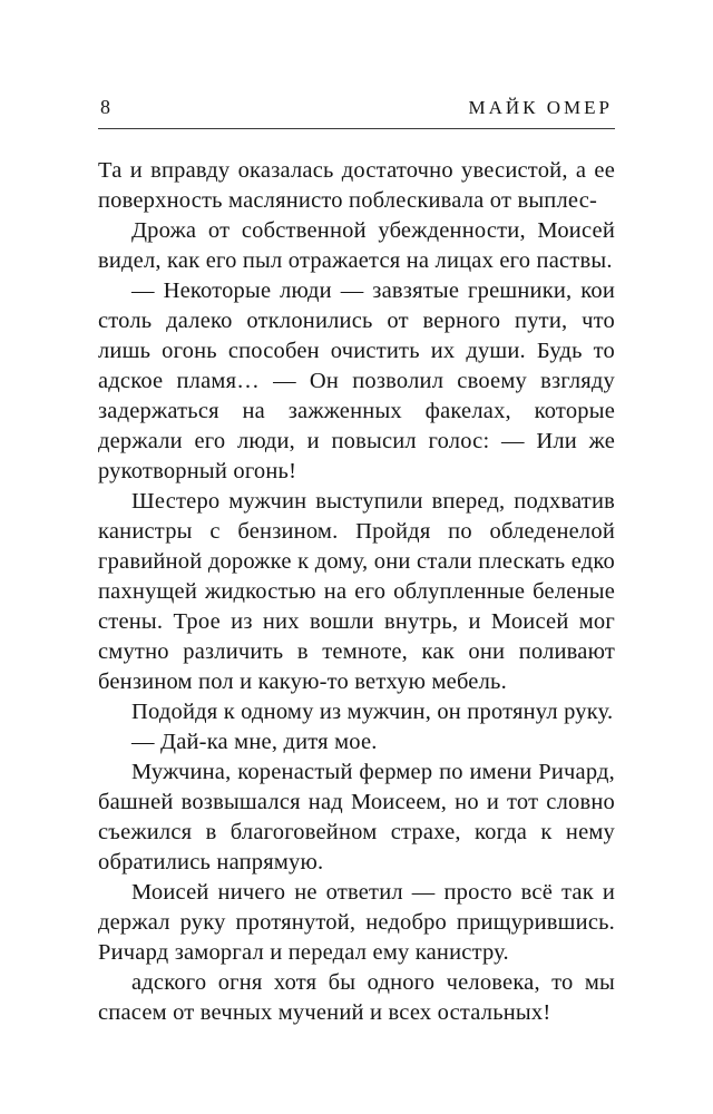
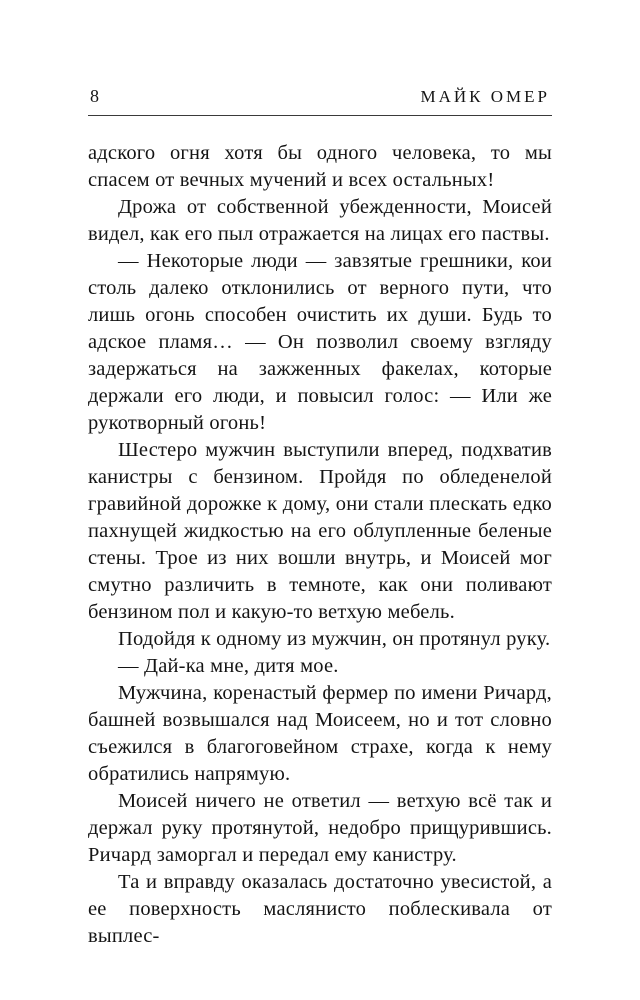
  8
  МАЙК ОМЕР
- Та и вправду оказалась достаточно увесистой, а ее поверхность маслянисто поблескивала от выплес-
+ адского огня хотя бы одного человека, то мы спасем от вечных мучений и всех остальных!
  Дрожа от собственной убежденности, Моисей видел, как его пыл отражается на лицах его паствы.
  — Некоторые люди — завзятые грешники, кои столь далеко отклонились от верного пути, что лишь огонь способен очистить их души. Будь то адское пламя… — Он позволил своему взгляду задержаться на зажженных факелах, которые держали его люди, и повысил голос: — Или же рукотворный огонь!
  Шестеро мужчин выступили вперед, подхватив канистры с бензином. Пройдя по обледенелой гравийной дорожке к дому, они стали плескать едко пахнущей жидкостью на его облупленные беленые стены. Трое из них вошли внутрь, и Моисей мог смутно различить в темноте, как они поливают бензином пол и какую-то ветхую мебель.
  Подойдя к одному из мужчин, он протянул руку.
  — Дай-ка мне, дитя мое.
  Мужчина, коренастый фермер по имени Ричард, башней возвышался над Моисеем, но и тот словно съежился в благоговейном страхе, когда к нему обратились напрямую.
- Моисей ничего не ответил — просто всё так и держал руку протянутой, недобро прищурившись. Ричард заморгал и передал ему канистру.
+ Моисей ничего не ответил — ветхую всё так и держал руку протянутой, недобро прищурившись. Ричард заморгал и передал ему канистру.
- адского огня хотя бы одного человека, то мы спасем от вечных мучений и всех остальных!
+ Та и вправду оказалась достаточно увесистой, а ее поверхность маслянисто поблескивала от выплес-
